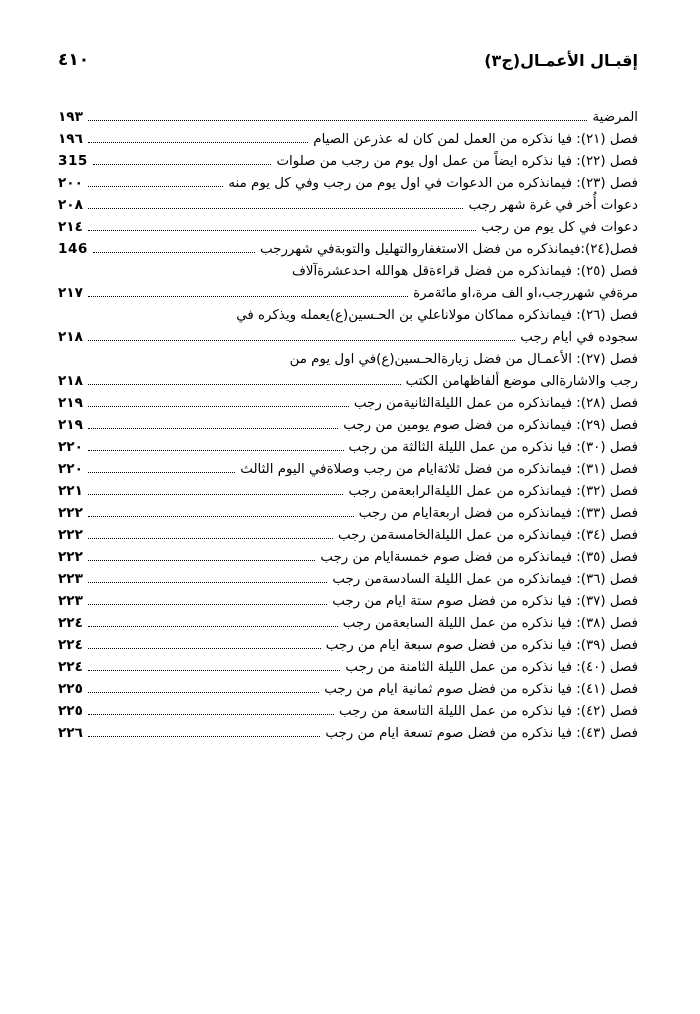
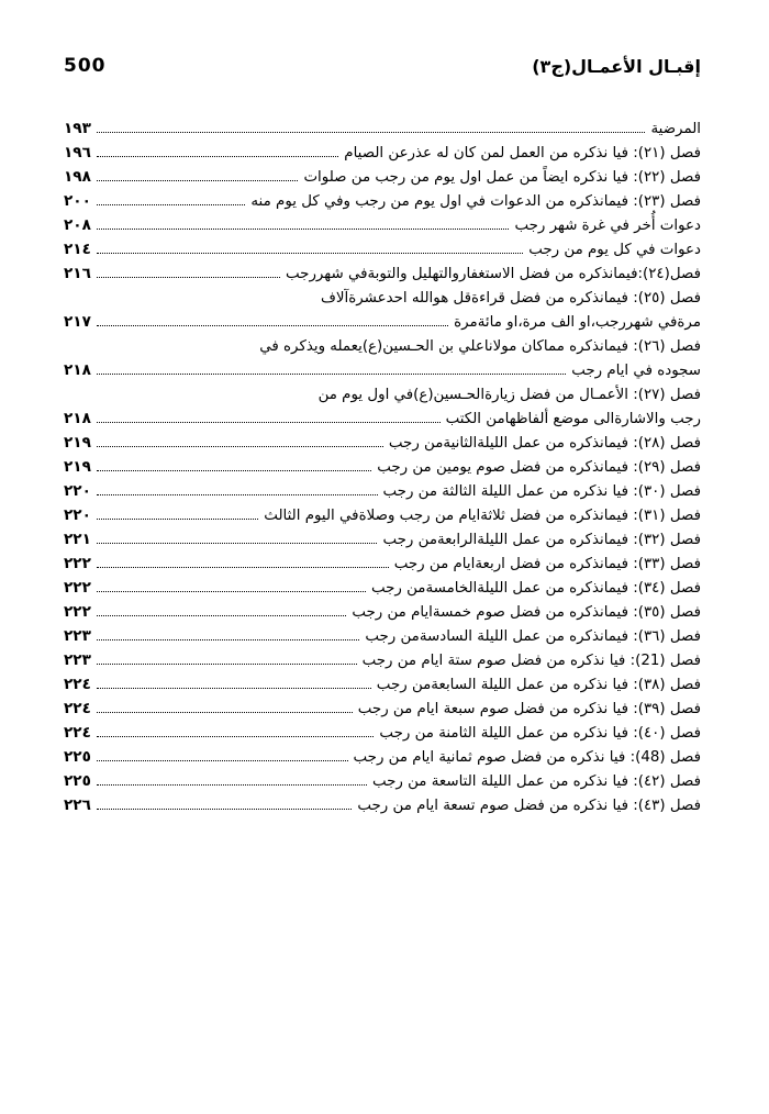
  إقبـال الأعمـال(ج٣)
- ٤١٠
+ 500
  المرضية
  ١٩٣
  فصل (٢١): فيا نذكره من العمل لمن كان له عذرعن الصيام
  ١٩٦
  فصل (٢٢): فيا نذكره ايضاً من عمل اول يوم من رجب من صلوات
- 315
+ ١٩٨
  فصل (٢٣): فيمانذكره من الدعوات في اول يوم من رجب وفي كل يوم منه
  ٢٠٠
  دعوات أُخر في غرة شهر رجب
  ٢٠٨
  دعوات في كل يوم من رجب
  ٢١٤
  فصل(٢٤):فيمانذكره من فضل الاستغفاروالتهليل والتوبةفي شهررجب
- 146
+ ٢١٦
  فصل (٢٥): فيمانذكره من فضل قراءةقل هوالله احدعشرةآلاف
  مرةفي شهررجب،او الف مرة،او مائةمرة
  ٢١٧
  فصل (٢٦): فيمانذكره مماكان مولاناعلي بن الحـسين(ع)يعمله ويذكره في
  سجوده في ايام رجب
  ٢١٨
  فصل (٢٧): الأعمـال من فضل زيارةالحـسين(ع)في اول يوم من
  رجب والاشارةالى موضع ألفاظهامن الكتب
  ٢١٨
  فصل (٢٨): فيمانذكره من عمل الليلةالثانيةمن رجب
  ٢١٩
  فصل (٢٩): فيمانذكره من فضل صوم يومين من رجب
  ٢١٩
  فصل (٣٠): فيا نذكره من عمل الليلة الثالثة من رجب
  ٢٢٠
  فصل (٣١): فيمانذكره من فضل ثلاثةايام من رجب وصلاةفي اليوم الثالث
  ٢٢٠
  فصل (٣٢): فيمانذكره من عمل الليلةالرابعةمن رجب
  ٢٢١
  فصل (٣٣): فيمانذكره من فضل اربعةايام من رجب
  ٢٢٢
  فصل (٣٤): فيمانذكره من عمل الليلةالخامسةمن رجب
  ٢٢٢
  فصل (٣٥): فيمانذكره من فضل صوم خمسةايام من رجب
  ٢٢٢
  فصل (٣٦): فيمانذكره من عمل الليلة السادسةمن رجب
  ٢٢٣
- فصل (٣٧): فيا نذكره من فضل صوم ستة ايام من رجب
+ فصل (21): فيا نذكره من فضل صوم ستة ايام من رجب
  ٢٢٣
  فصل (٣٨): فيا نذكره من عمل الليلة السابعةمن رجب
  ٢٢٤
  فصل (٣٩): فيا نذكره من فضل صوم سبعة ايام من رجب
  ٢٢٤
  فصل (٤٠): فيا نذكره من عمل الليلة الثامنة من رجب
  ٢٢٤
- فصل (٤١): فيا نذكره من فضل صوم ثمانية ايام من رجب
+ فصل (48): فيا نذكره من فضل صوم ثمانية ايام من رجب
  ٢٢٥
  فصل (٤٢): فيا نذكره من عمل الليلة التاسعة من رجب
  ٢٢٥
  فصل (٤٣): فيا نذكره من فضل صوم تسعة ايام من رجب
  ٢٢٦
